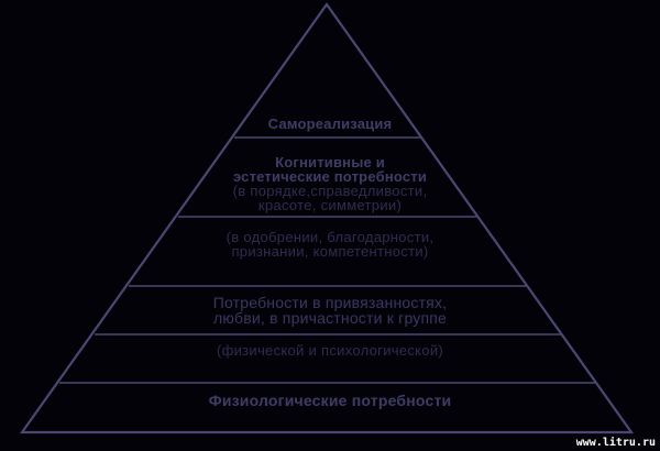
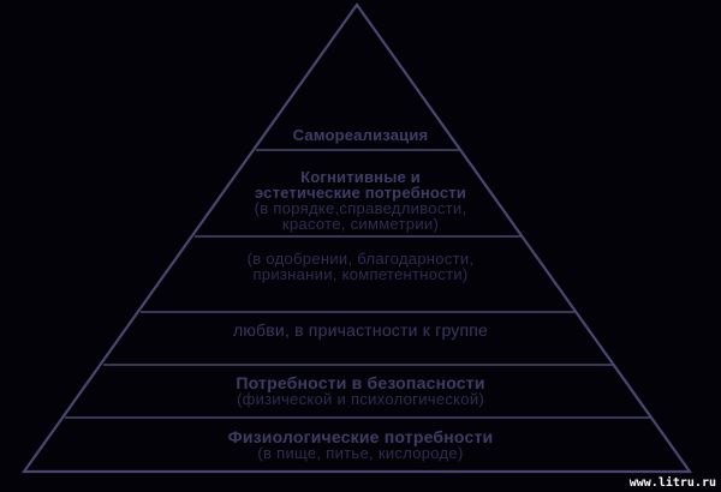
  Самореализация
  Когнитивные и
  эстетические потребности
  (в порядке,справедливости,
  красоте, симметрии)
  (в одобрении, благодарности,
  признании, компетентности)
- Потребности в привязанностях,
  любви, в причастности к группе
+ Потребности в безопасности
  (физической и психологической)
  Физиологические потребности
+ (в пище, питье, кислороде)
  www.litru.ru
